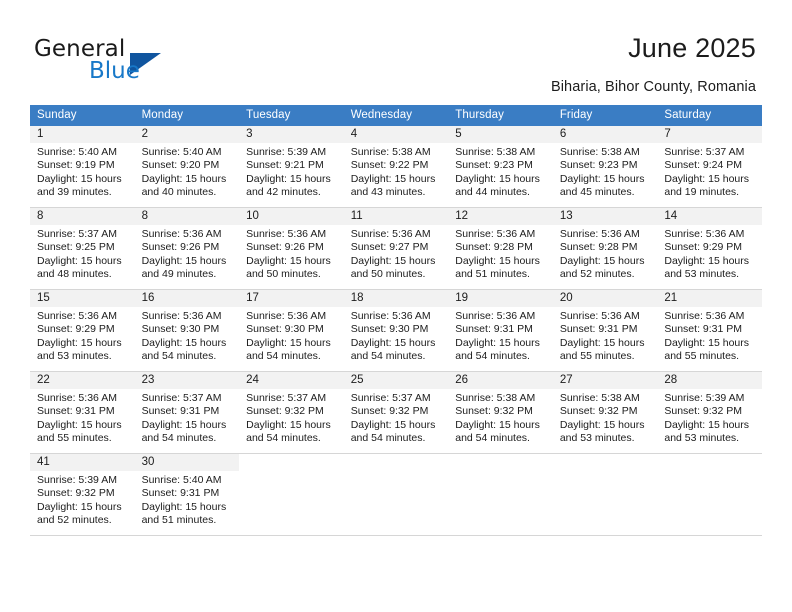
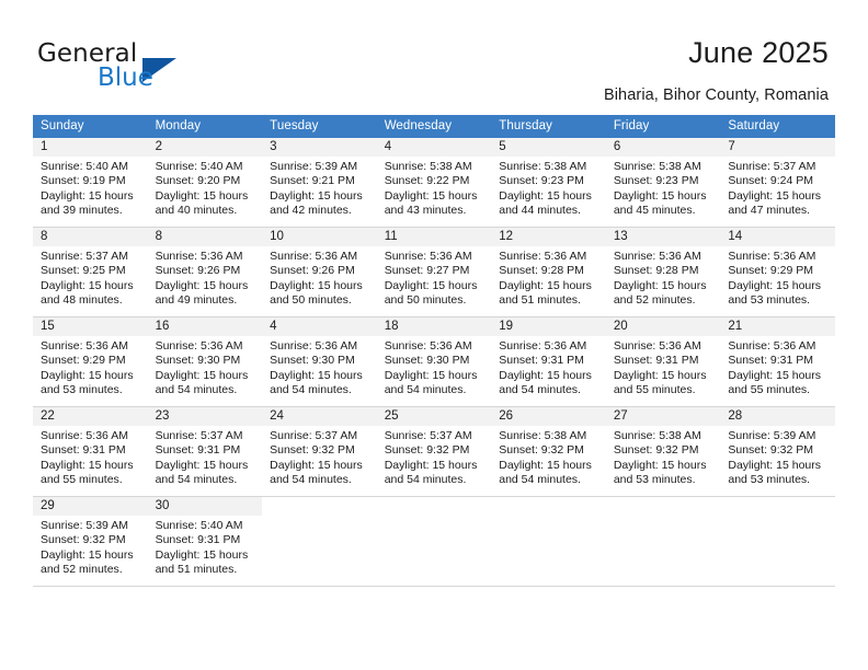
  General
  Blue
  June 2025
  Biharia, Bihor County, Romania
  Sunday	Monday	Tuesday	Wednesday	Thursday	Friday	Saturday
- 1Sunrise: 5:40 AMSunset: 9:19 PMDaylight: 15 hoursand 39 minutes.	2Sunrise: 5:40 AMSunset: 9:20 PMDaylight: 15 hoursand 40 minutes.	3Sunrise: 5:39 AMSunset: 9:21 PMDaylight: 15 hoursand 42 minutes.	4Sunrise: 5:38 AMSunset: 9:22 PMDaylight: 15 hoursand 43 minutes.	5Sunrise: 5:38 AMSunset: 9:23 PMDaylight: 15 hoursand 44 minutes.	6Sunrise: 5:38 AMSunset: 9:23 PMDaylight: 15 hoursand 45 minutes.	7Sunrise: 5:37 AMSunset: 9:24 PMDaylight: 15 hoursand 19 minutes.
+ 1Sunrise: 5:40 AMSunset: 9:19 PMDaylight: 15 hoursand 39 minutes.	2Sunrise: 5:40 AMSunset: 9:20 PMDaylight: 15 hoursand 40 minutes.	3Sunrise: 5:39 AMSunset: 9:21 PMDaylight: 15 hoursand 42 minutes.	4Sunrise: 5:38 AMSunset: 9:22 PMDaylight: 15 hoursand 43 minutes.	5Sunrise: 5:38 AMSunset: 9:23 PMDaylight: 15 hoursand 44 minutes.	6Sunrise: 5:38 AMSunset: 9:23 PMDaylight: 15 hoursand 45 minutes.	7Sunrise: 5:37 AMSunset: 9:24 PMDaylight: 15 hoursand 47 minutes.
  8Sunrise: 5:37 AMSunset: 9:25 PMDaylight: 15 hoursand 48 minutes.	8Sunrise: 5:36 AMSunset: 9:26 PMDaylight: 15 hoursand 49 minutes.	10Sunrise: 5:36 AMSunset: 9:26 PMDaylight: 15 hoursand 50 minutes.	11Sunrise: 5:36 AMSunset: 9:27 PMDaylight: 15 hoursand 50 minutes.	12Sunrise: 5:36 AMSunset: 9:28 PMDaylight: 15 hoursand 51 minutes.	13Sunrise: 5:36 AMSunset: 9:28 PMDaylight: 15 hoursand 52 minutes.	14Sunrise: 5:36 AMSunset: 9:29 PMDaylight: 15 hoursand 53 minutes.
- 15Sunrise: 5:36 AMSunset: 9:29 PMDaylight: 15 hoursand 53 minutes.	16Sunrise: 5:36 AMSunset: 9:30 PMDaylight: 15 hoursand 54 minutes.	17Sunrise: 5:36 AMSunset: 9:30 PMDaylight: 15 hoursand 54 minutes.	18Sunrise: 5:36 AMSunset: 9:30 PMDaylight: 15 hoursand 54 minutes.	19Sunrise: 5:36 AMSunset: 9:31 PMDaylight: 15 hoursand 54 minutes.	20Sunrise: 5:36 AMSunset: 9:31 PMDaylight: 15 hoursand 55 minutes.	21Sunrise: 5:36 AMSunset: 9:31 PMDaylight: 15 hoursand 55 minutes.
+ 15Sunrise: 5:36 AMSunset: 9:29 PMDaylight: 15 hoursand 53 minutes.	16Sunrise: 5:36 AMSunset: 9:30 PMDaylight: 15 hoursand 54 minutes.	4Sunrise: 5:36 AMSunset: 9:30 PMDaylight: 15 hoursand 54 minutes.	18Sunrise: 5:36 AMSunset: 9:30 PMDaylight: 15 hoursand 54 minutes.	19Sunrise: 5:36 AMSunset: 9:31 PMDaylight: 15 hoursand 54 minutes.	20Sunrise: 5:36 AMSunset: 9:31 PMDaylight: 15 hoursand 55 minutes.	21Sunrise: 5:36 AMSunset: 9:31 PMDaylight: 15 hoursand 55 minutes.
  22Sunrise: 5:36 AMSunset: 9:31 PMDaylight: 15 hoursand 55 minutes.	23Sunrise: 5:37 AMSunset: 9:31 PMDaylight: 15 hoursand 54 minutes.	24Sunrise: 5:37 AMSunset: 9:32 PMDaylight: 15 hoursand 54 minutes.	25Sunrise: 5:37 AMSunset: 9:32 PMDaylight: 15 hoursand 54 minutes.	26Sunrise: 5:38 AMSunset: 9:32 PMDaylight: 15 hoursand 54 minutes.	27Sunrise: 5:38 AMSunset: 9:32 PMDaylight: 15 hoursand 53 minutes.	28Sunrise: 5:39 AMSunset: 9:32 PMDaylight: 15 hoursand 53 minutes.
- 41Sunrise: 5:39 AMSunset: 9:32 PMDaylight: 15 hoursand 52 minutes.	30Sunrise: 5:40 AMSunset: 9:31 PMDaylight: 15 hoursand 51 minutes.
+ 29Sunrise: 5:39 AMSunset: 9:32 PMDaylight: 15 hoursand 52 minutes.	30Sunrise: 5:40 AMSunset: 9:31 PMDaylight: 15 hoursand 51 minutes.
